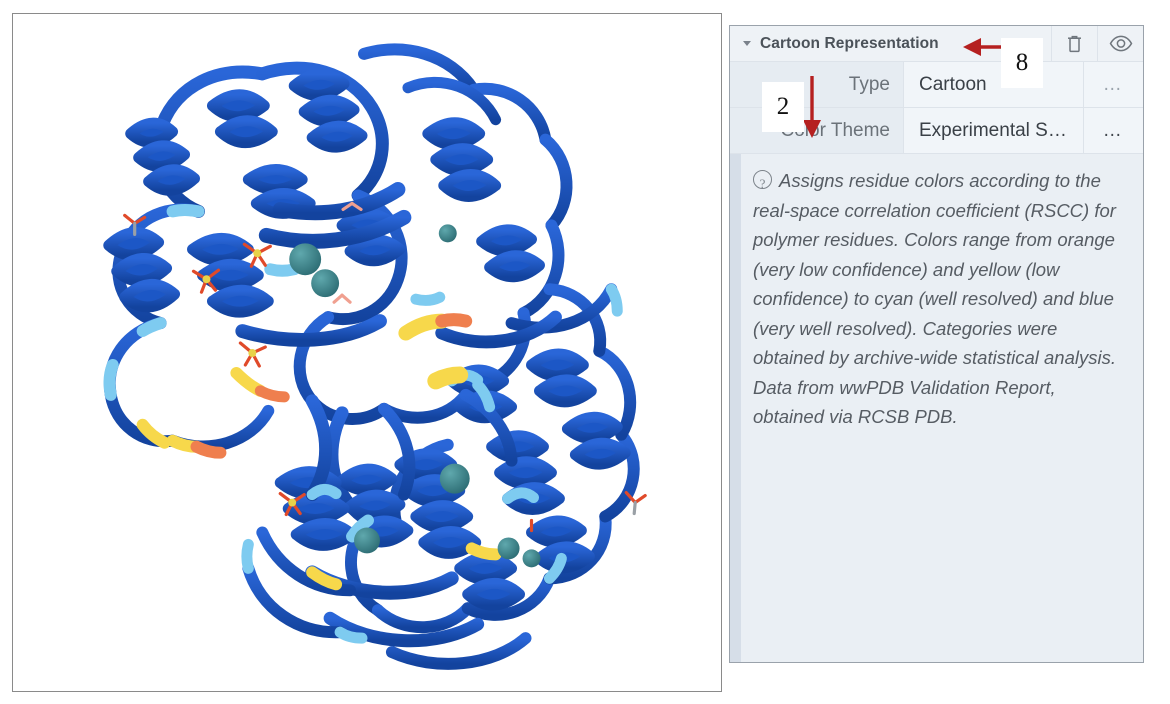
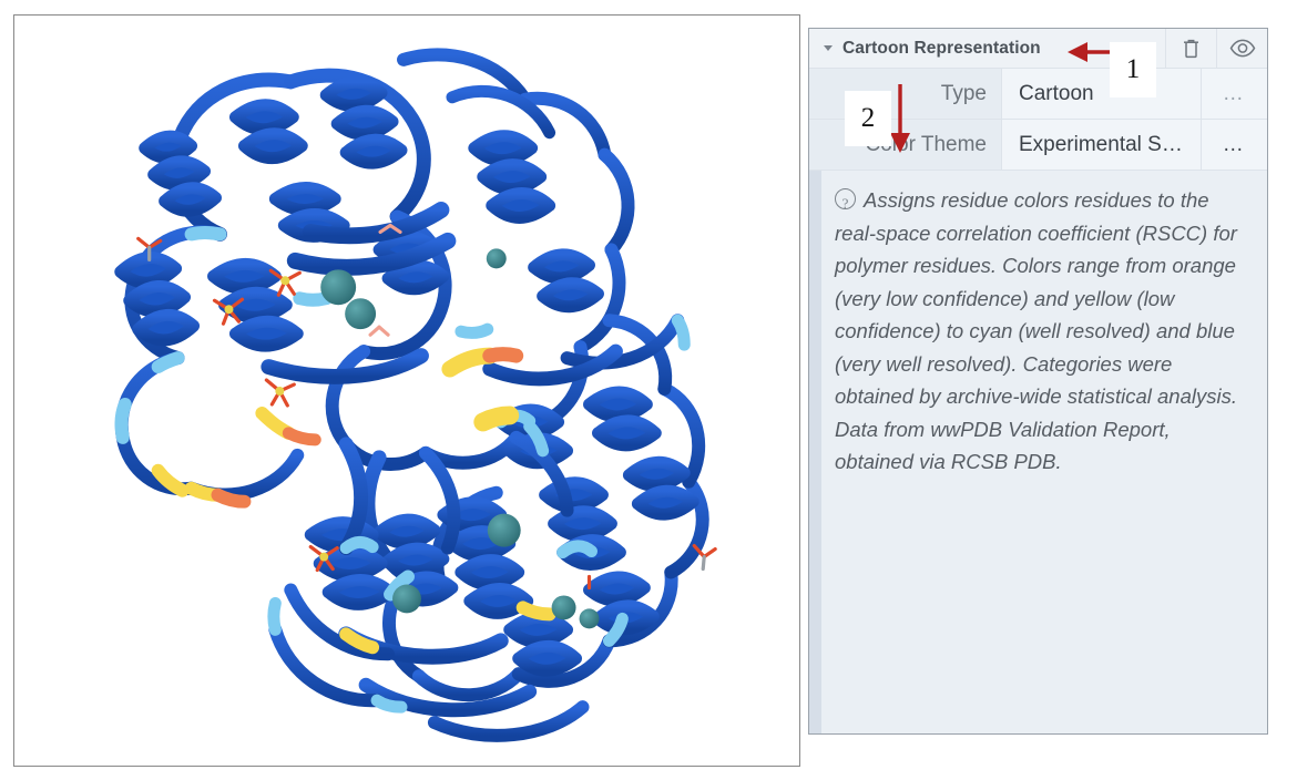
  Cartoon Representation
  Type
  Cartoon
  …
  lr Theme
  Experimental S…
  …
  ?
- Assigns residue colors according to the real-space correlation coefficient (RSCC) for polymer residues. Colors range from orange (very low confidence) and yellow (low confidence) to cyan (well resolved) and blue (very well resolved). Categories were obtained by archive-wide statistical analysis. Data from wwPDB Validation Report, obtained via RCSB PDB.
+ Assigns residue colors residues to the real-space correlation coefficient (RSCC) for polymer residues. Colors range from orange (very low confidence) and yellow (low confidence) to cyan (well resolved) and blue (very well resolved). Categories were obtained by archive-wide statistical analysis. Data from wwPDB Validation Report, obtained via RCSB PDB.
- 8
+ 1
  2
